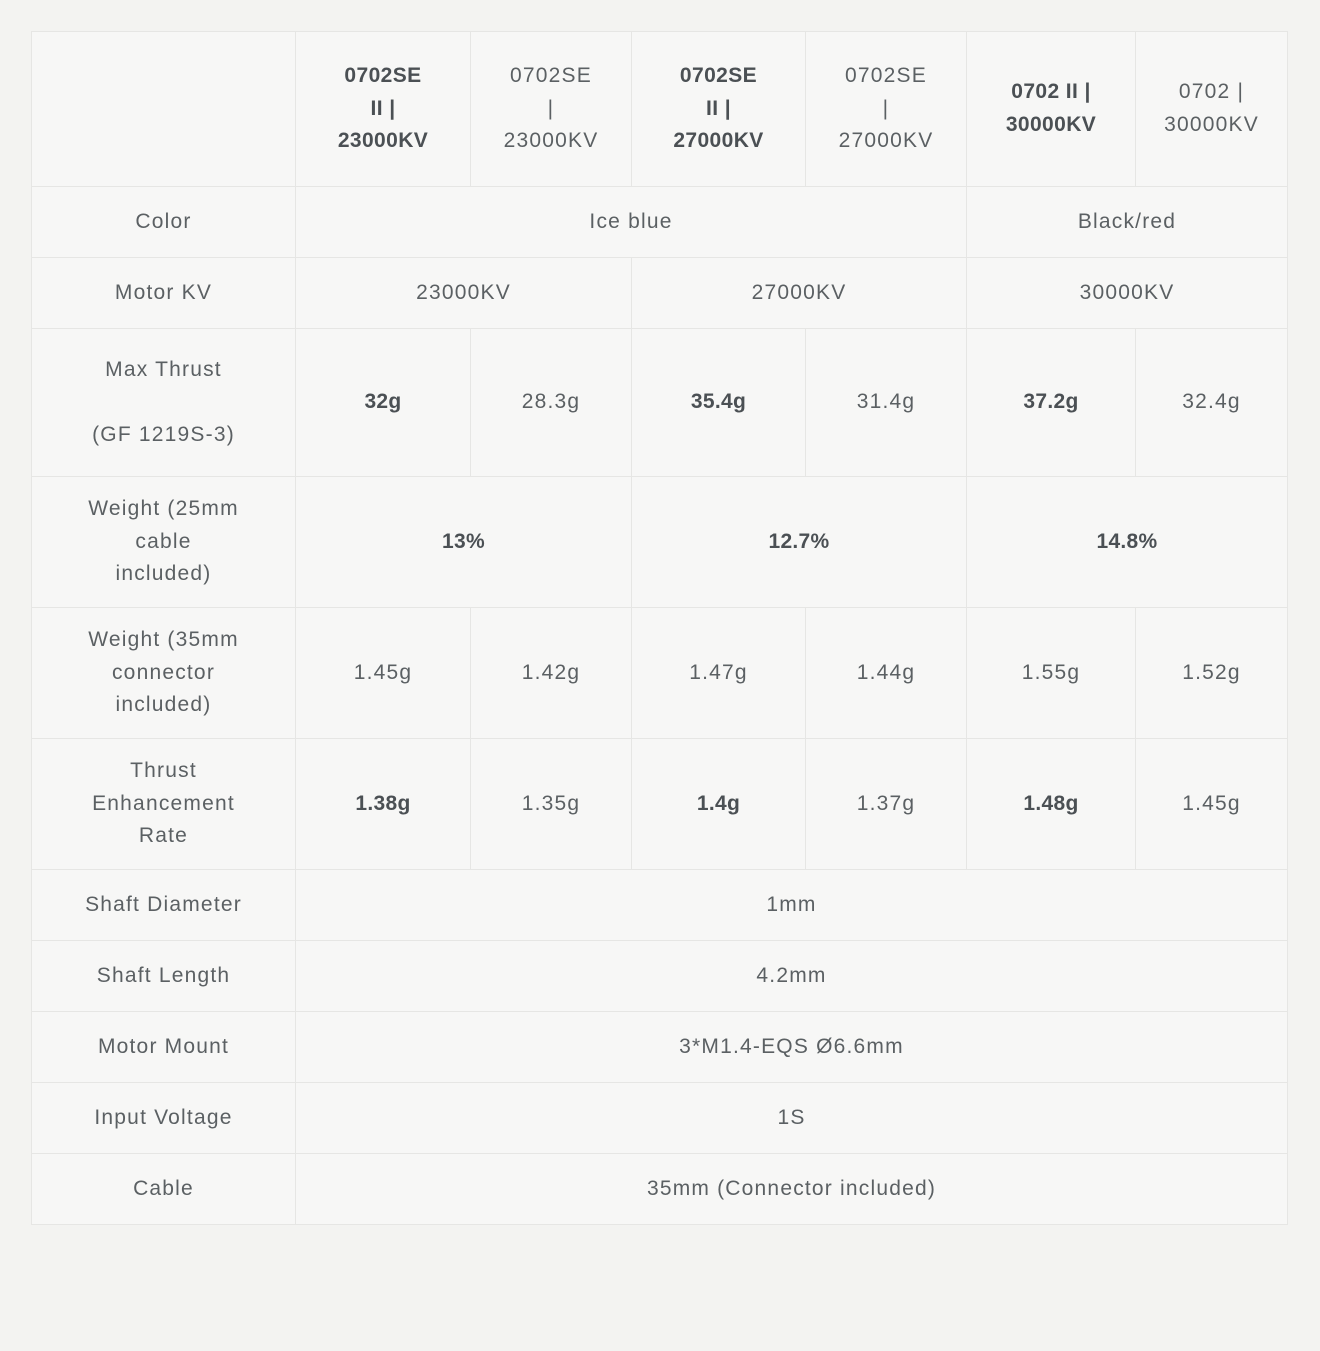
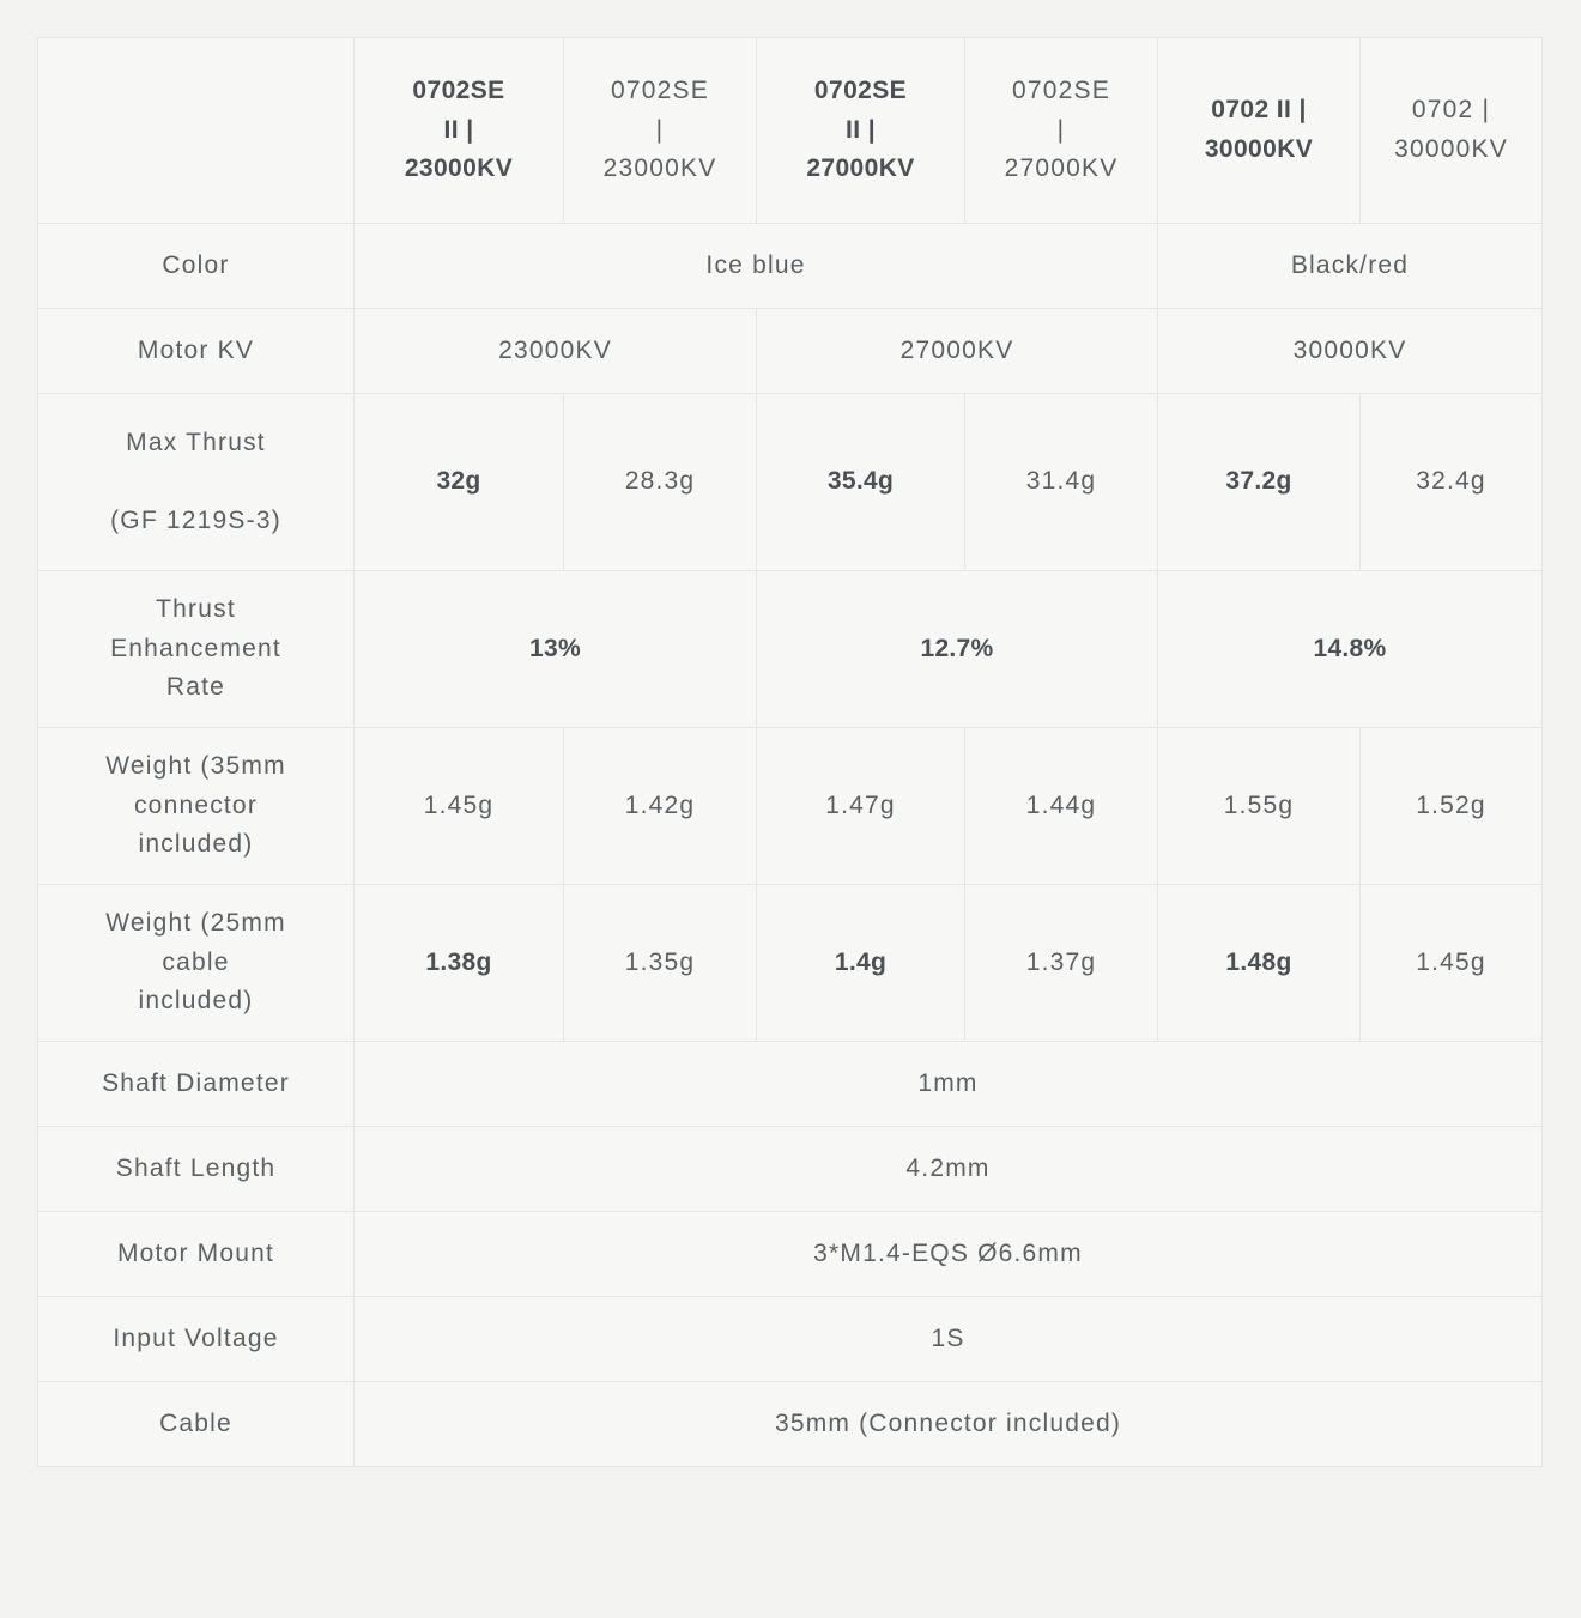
  	0702SE II | 23000KV	0702SE | 23000KV	0702SE II | 27000KV	0702SE | 27000KV	0702 II | 30000KV	0702 | 30000KV
  Color	Ice blue	Black/red
  Motor KV	23000KV	27000KV	30000KV
  Max Thrust (GF 1219S-3)	32g	28.3g	35.4g	31.4g	37.2g	32.4g
- Weight (25mm cable included)	13%	12.7%	14.8%
+ Thrust Enhancement Rate	13%	12.7%	14.8%
  Weight (35mm connector included)	1.45g	1.42g	1.47g	1.44g	1.55g	1.52g
- Thrust Enhancement Rate	1.38g	1.35g	1.4g	1.37g	1.48g	1.45g
+ Weight (25mm cable included)	1.38g	1.35g	1.4g	1.37g	1.48g	1.45g
  Shaft Diameter	1mm
  Shaft Length	4.2mm
  Motor Mount	3*M1.4-EQS Ø6.6mm
  Input Voltage	1S
  Cable	35mm (Connector included)
